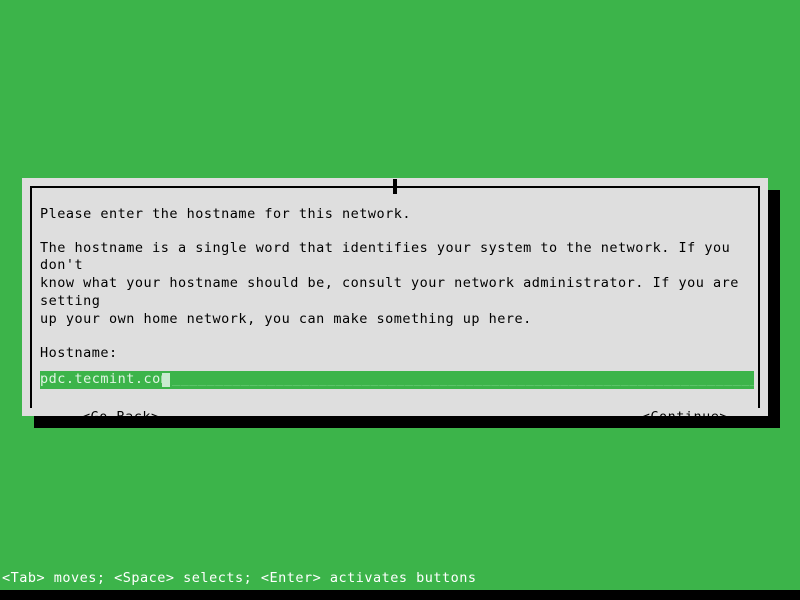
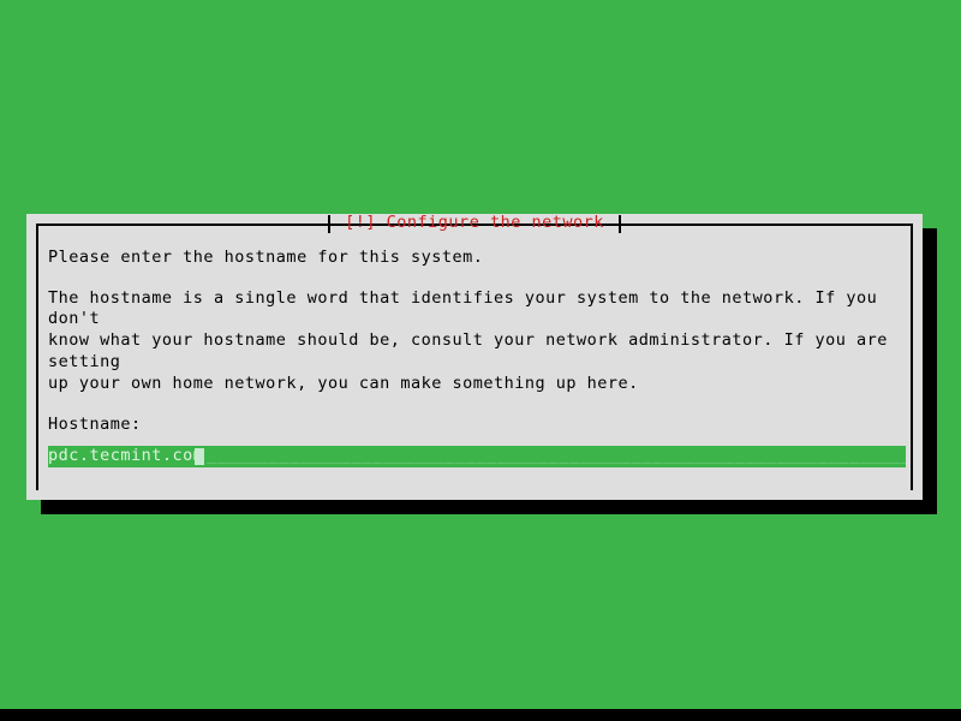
+ [!] Configure the network
- Please enter the hostname for this network.
+ Please enter the hostname for this system.
  The hostname is a single word that identifies your system to the network. If you don't
  know what your hostname should be, consult your network administrator. If you are setting
  up your own home network, you can make something up here.
  Hostname:
  pdc.tecmint.co
  ___________________________________________________________________
- <Go Back>
- <Continue>
- <Tab> moves; <Space> selects; <Enter> activates buttons
